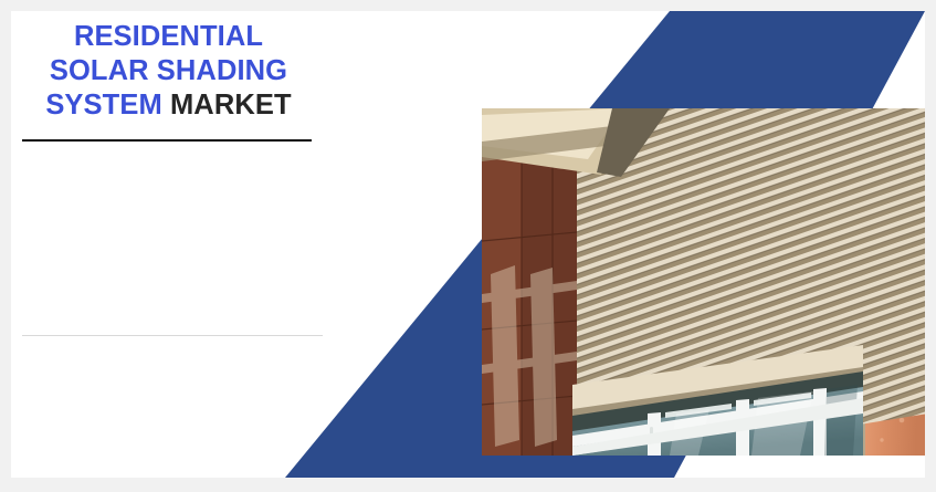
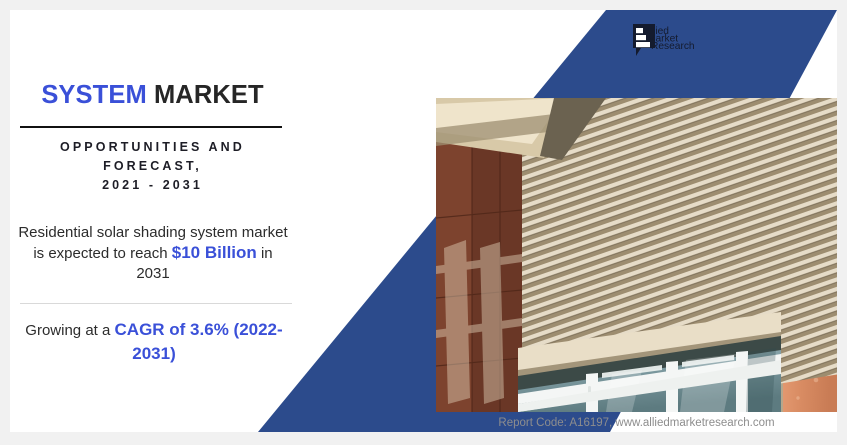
- RESIDENTIAL
- SOLAR SHADING
  SYSTEM MARKET
+ OPPORTUNITIES AND
+ FORECAST,
+ 2021 - 2031
+ Residential solar shading system market is expected to reach $10 Billion in 2031
+ Growing at a CAGR of 3.6% (2022-2031)
+ Allied
+ Market
+ Research
+ Report Code: A16197, www.alliedmarketresearch.com
